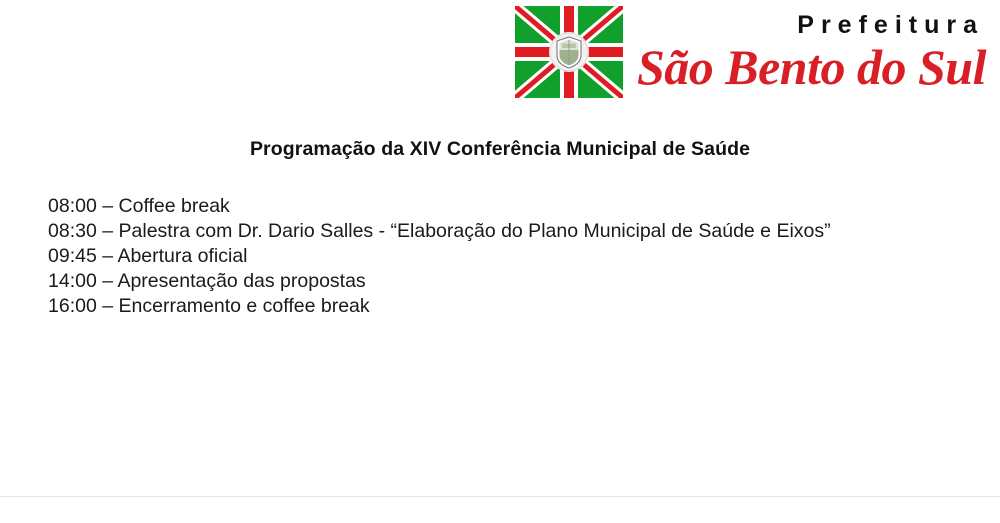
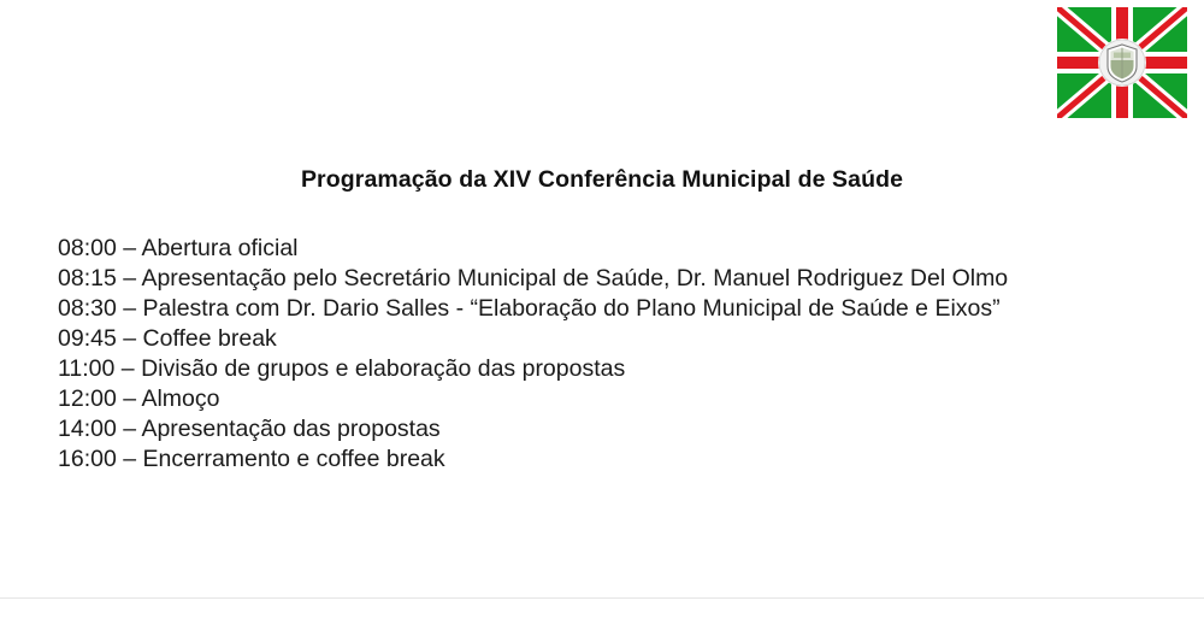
- Prefeitura
- São Bento do Sul
  Programação da XIV Conferência Municipal de Saúde
- 08:00 – Coffee break
+ 08:00 – Abertura oficial
+ 08:15 – Apresentação pelo Secretário Municipal de Saúde, Dr. Manuel Rodriguez Del Olmo
  08:30 – Palestra com Dr. Dario Salles - “Elaboração do Plano Municipal de Saúde e Eixos”
- 09:45 – Abertura oficial
+ 09:45 – Coffee break
+ 11:00 – Divisão de grupos e elaboração das propostas
+ 12:00 – Almoço
  14:00 – Apresentação das propostas
  16:00 – Encerramento e coffee break
